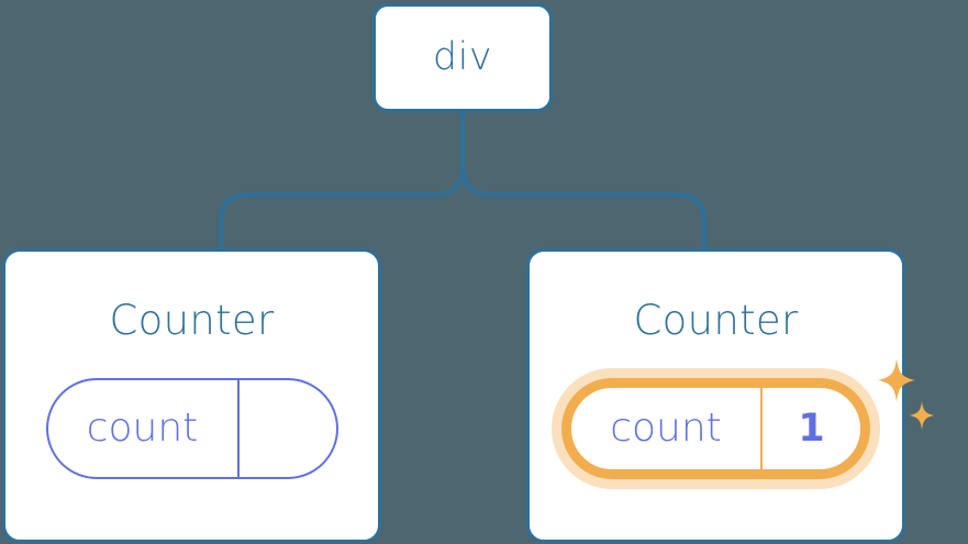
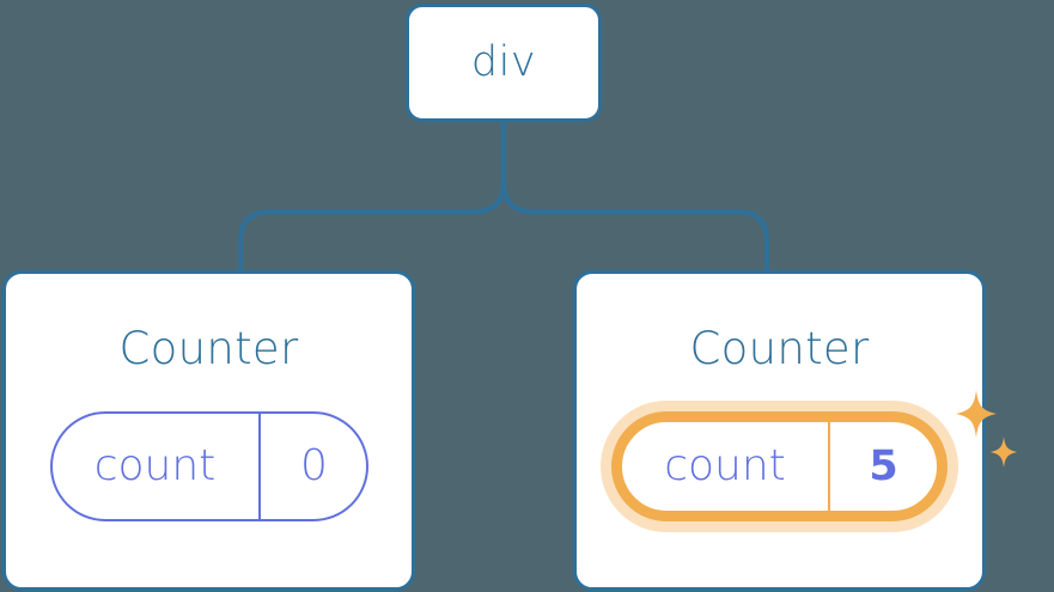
  div
  Counter
  count
+ 0
  Counter
  count
- 1
+ 5
